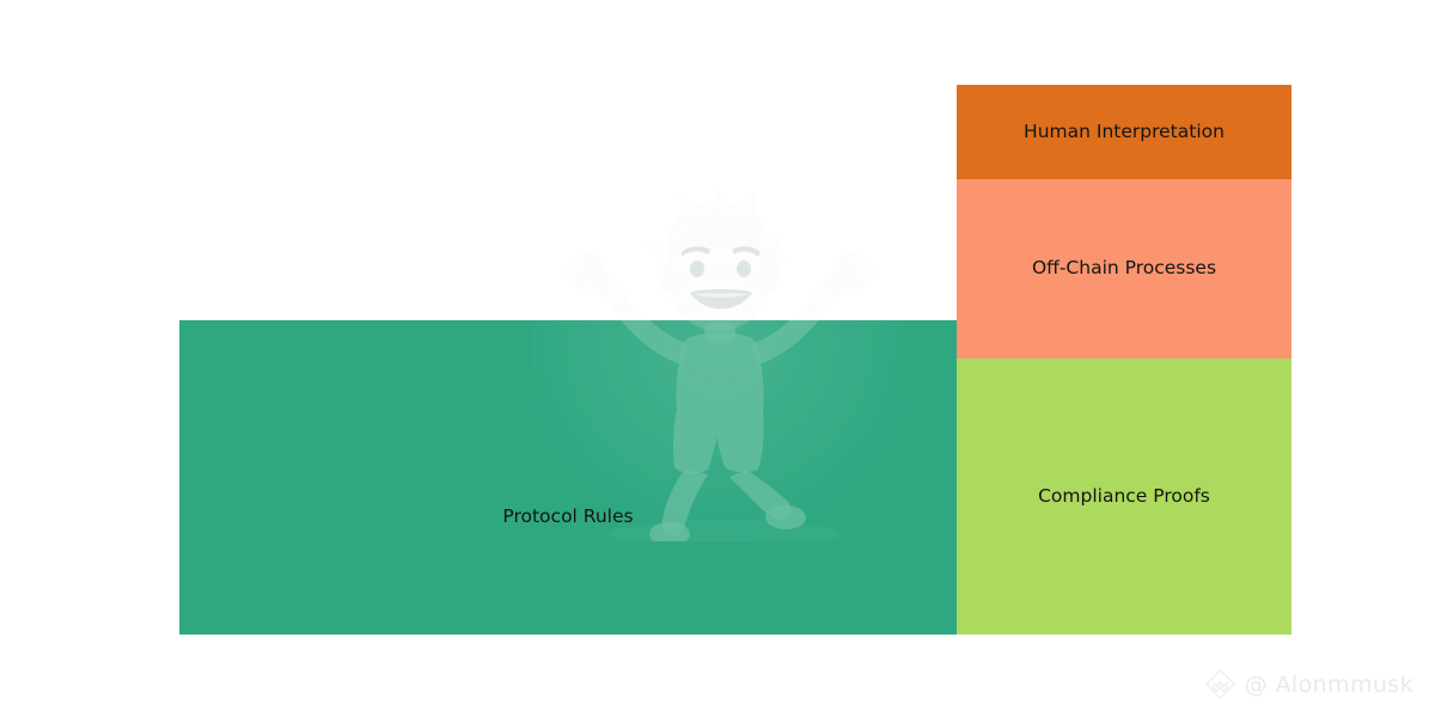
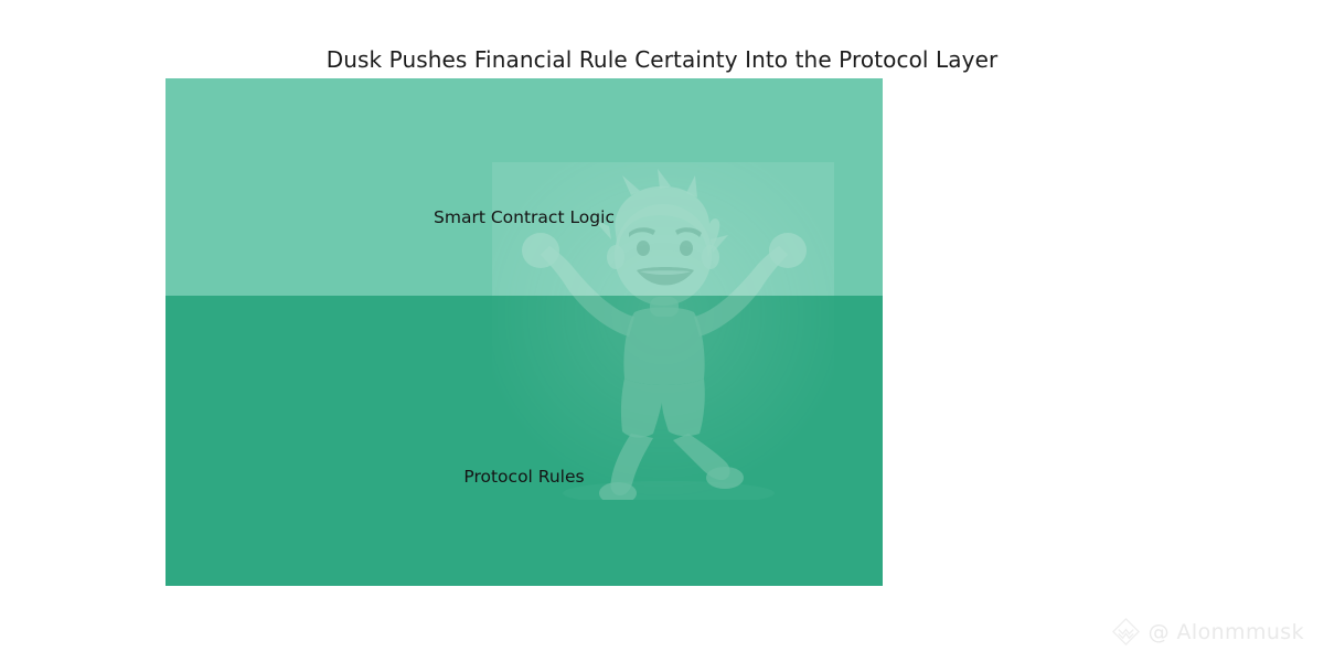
+ Dusk Pushes Financial Rule Certainty Into the Protocol Layer
+ Smart Contract Logic
  Protocol Rules
- Human Interpretation
- Off-Chain Processes
- Compliance Proofs
